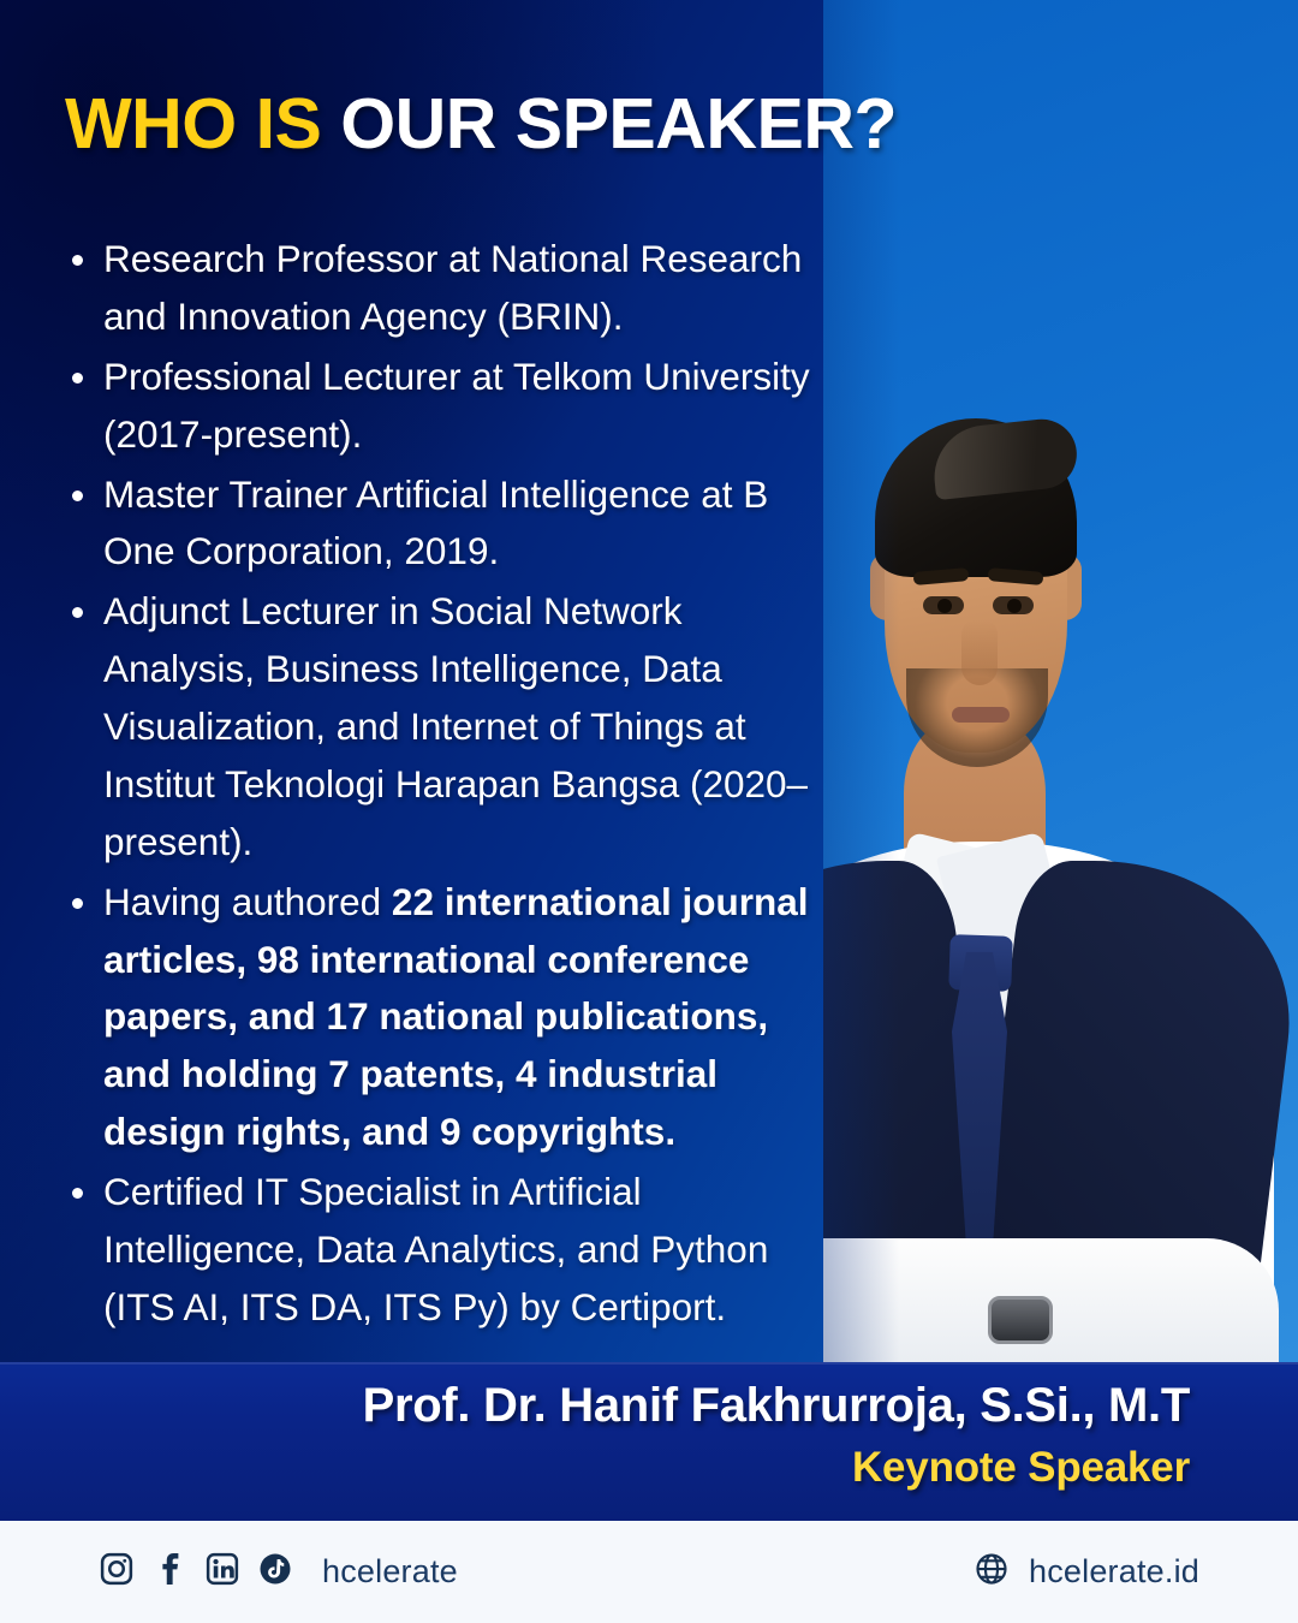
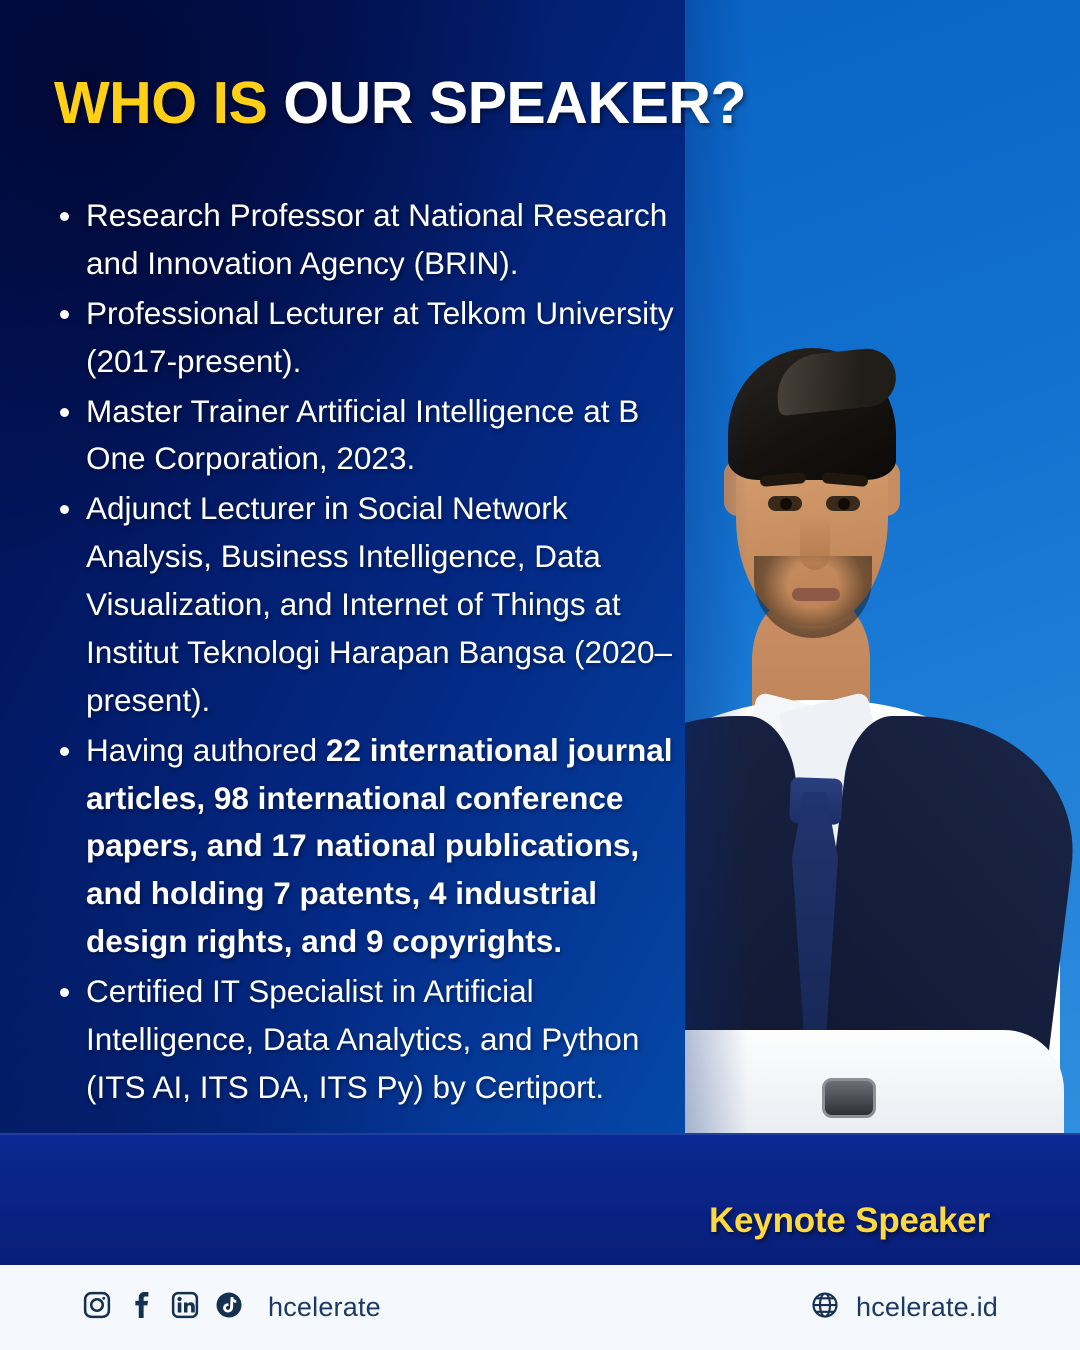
  WHO IS OUR SPEAKER?
  Research Professor at National Research and Innovation Agency (BRIN).
  Professional Lecturer at Telkom University (2017-present).
- Master Trainer Artificial Intelligence at B One Corporation, 2019.
+ Master Trainer Artificial Intelligence at B One Corporation, 2023.
  Adjunct Lecturer in Social Network Analysis, Business Intelligence, Data Visualization, and Internet of Things at Institut Teknologi Harapan Bangsa (2020–present).
  Having authored 22 international journal articles, 98 international conference papers, and 17 national publications, and holding 7 patents, 4 industrial design rights, and 9 copyrights.
  Certified IT Specialist in Artificial Intelligence, Data Analytics, and Python (ITS AI, ITS DA, ITS Py) by Certiport.
- Prof. Dr. Hanif Fakhrurroja, S.Si., M.T
  Keynote Speaker
  hcelerate
  hcelerate.id
